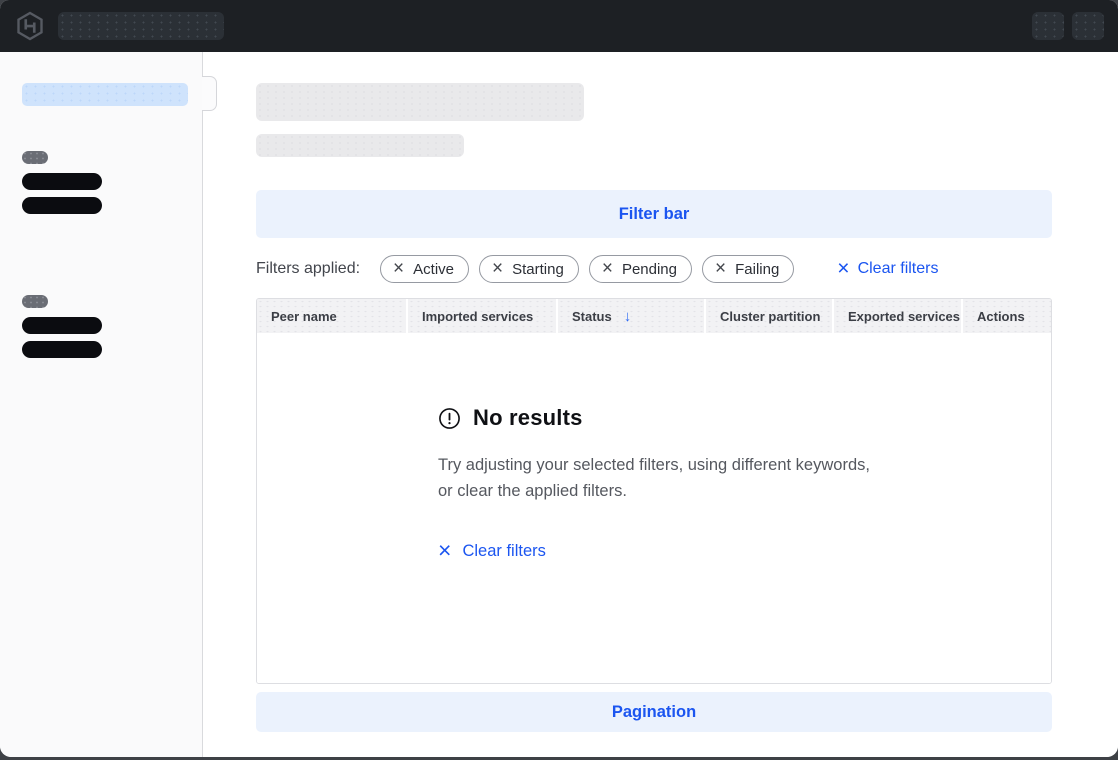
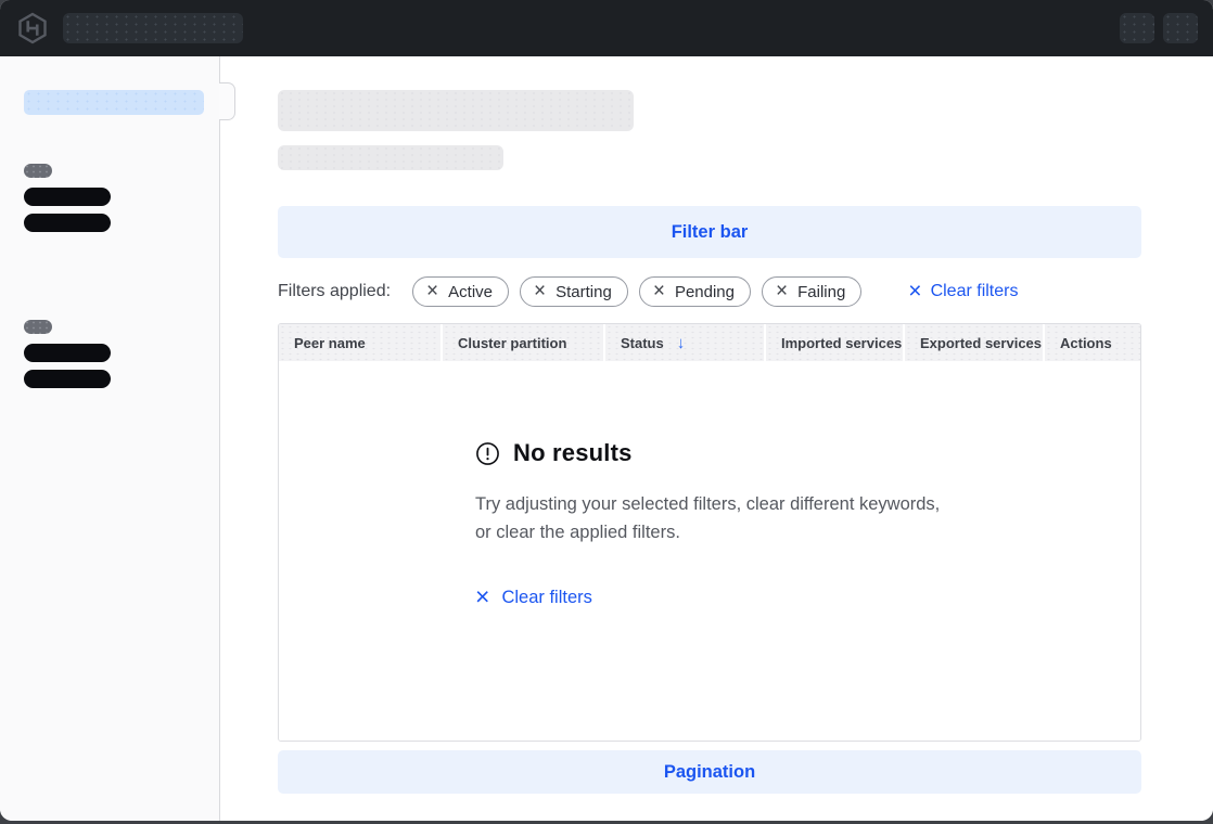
  Filter bar
  Filters applied:
  ×
  Active
  ×
  Starting
  ×
  Pending
  ×
  Failing
  ×
  Clear filters
  Peer name
- Imported services
+ Cluster partition
  Status
  ↓
- Cluster partition
+ Imported services
  Exported services
  Actions
  No results
- Try adjusting your selected filters, using different keywords, or clear the applied filters.
+ Try adjusting your selected filters, clear different keywords, or clear the applied filters.
  ×
  Clear filters
  Pagination
